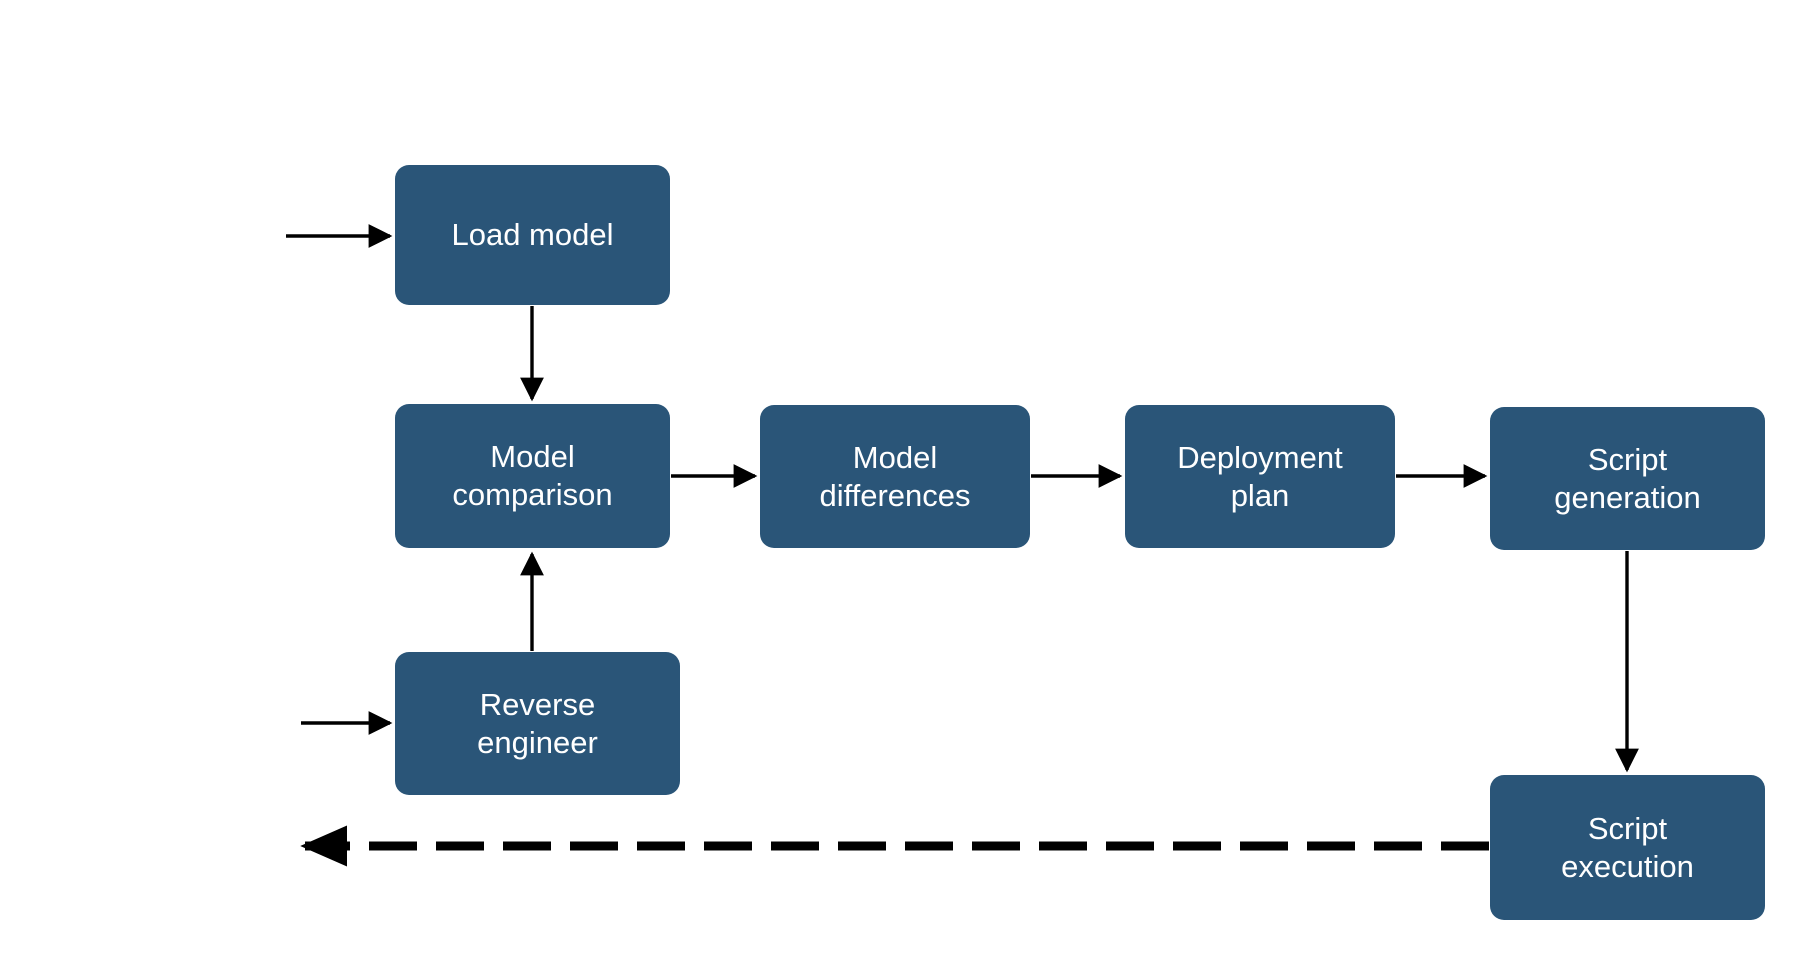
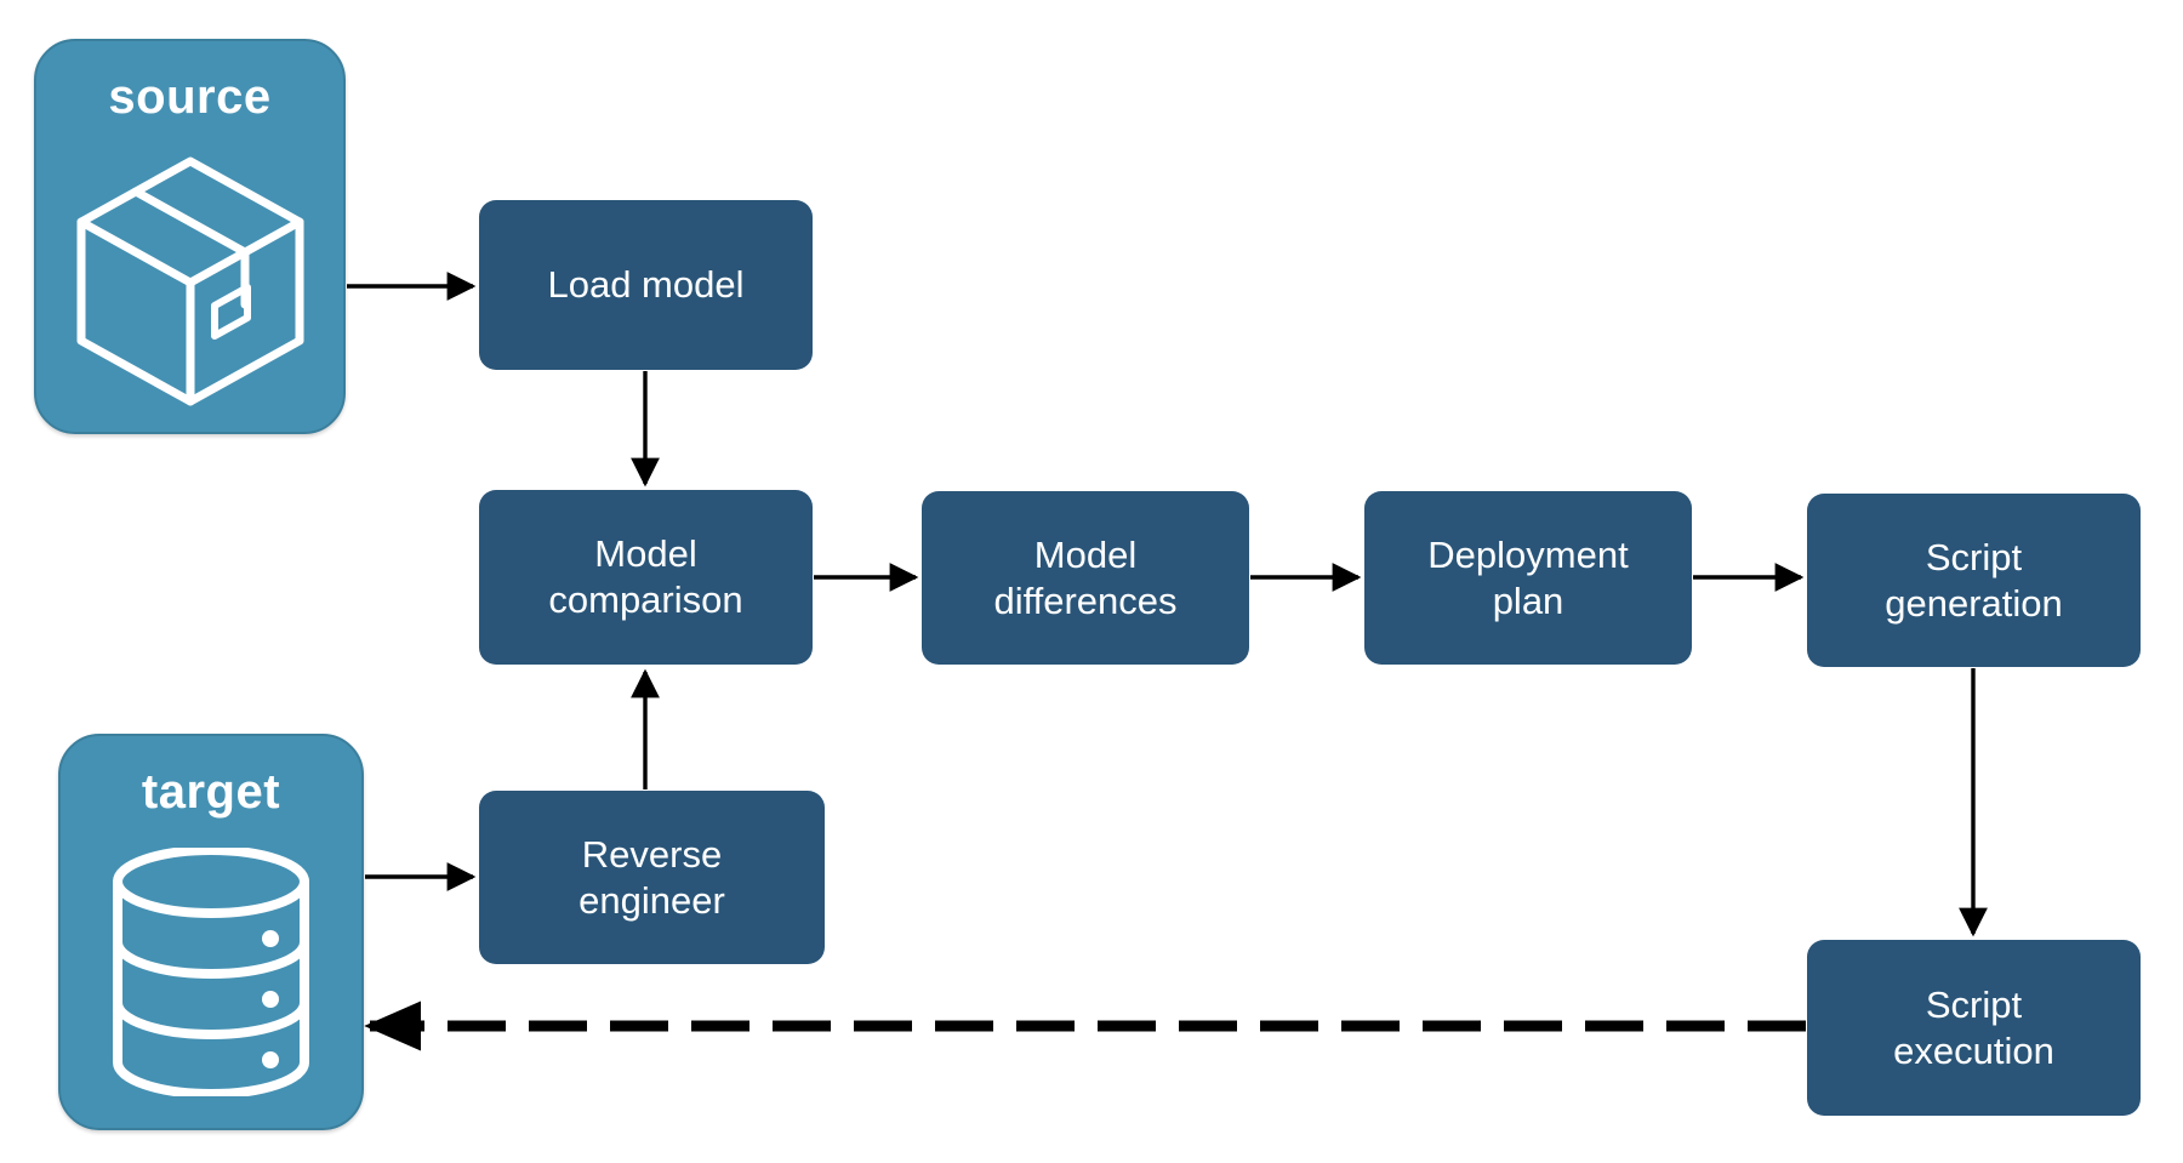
+ source
+ target
  Load model
  Model
  comparison
  Model
  differences
  Deployment
  plan
  Script
  generation
  Reverse
  engineer
  Script
  execution
